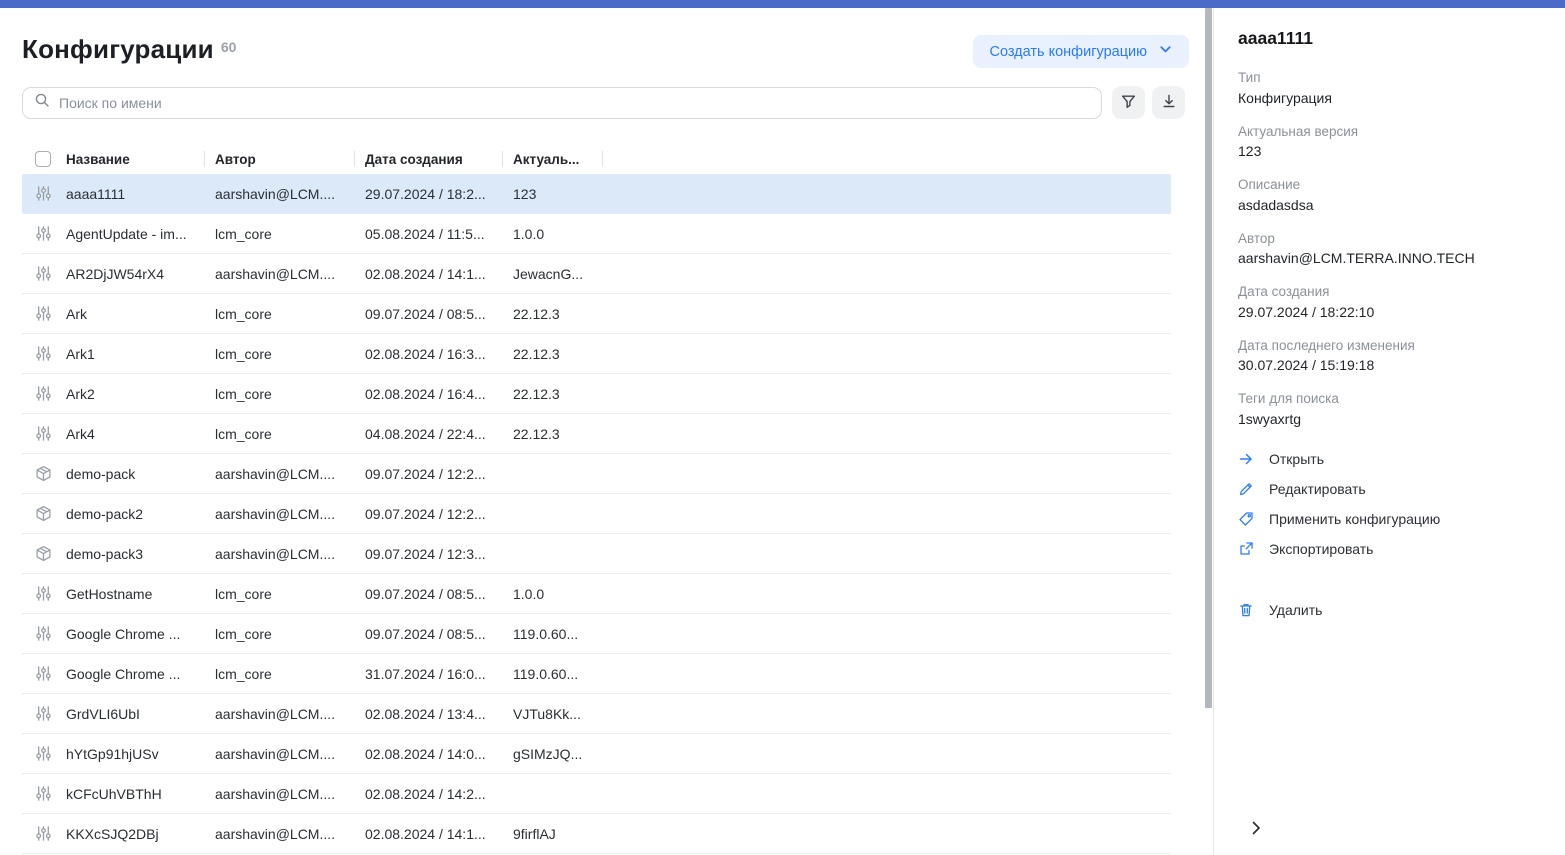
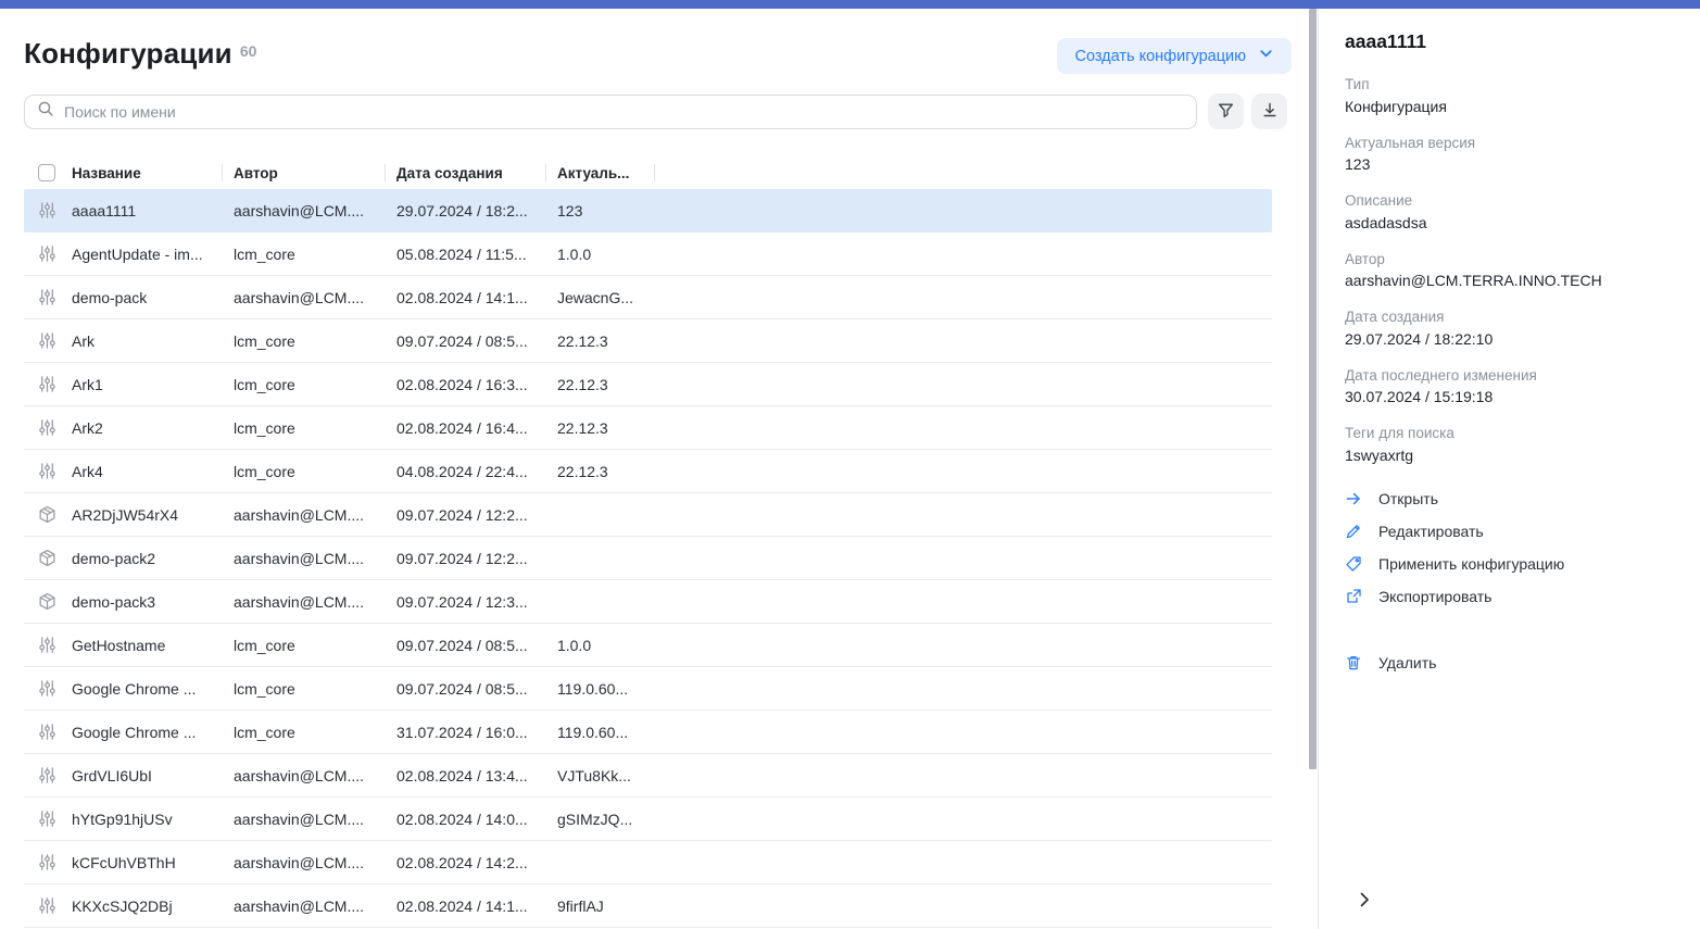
  Конфигурации 60
  Создать конфигурацию
  Поиск по имени
  Название
  Автор
  Дата создания
  Актуаль...
  aaaa1111
  aarshavin@LCM....
  29.07.2024 / 18:2...
  123
  AgentUpdate - im...
  lcm_core
  05.08.2024 / 11:5...
  1.0.0
- AR2DjJW54rX4
+ demo-pack
  aarshavin@LCM....
  02.08.2024 / 14:1...
  JewacnG...
  Ark
  lcm_core
  09.07.2024 / 08:5...
  22.12.3
  Ark1
  lcm_core
  02.08.2024 / 16:3...
  22.12.3
  Ark2
  lcm_core
  02.08.2024 / 16:4...
  22.12.3
  Ark4
  lcm_core
  04.08.2024 / 22:4...
  22.12.3
- demo-pack
+ AR2DjJW54rX4
  aarshavin@LCM....
  09.07.2024 / 12:2...
  demo-pack2
  aarshavin@LCM....
  09.07.2024 / 12:2...
  demo-pack3
  aarshavin@LCM....
  09.07.2024 / 12:3...
  GetHostname
  lcm_core
  09.07.2024 / 08:5...
  1.0.0
  Google Chrome ...
  lcm_core
  09.07.2024 / 08:5...
  119.0.60...
  Google Chrome ...
  lcm_core
  31.07.2024 / 16:0...
  119.0.60...
  GrdVLI6UbI
  aarshavin@LCM....
  02.08.2024 / 13:4...
  VJTu8Kk...
  hYtGp91hjUSv
  aarshavin@LCM....
  02.08.2024 / 14:0...
  gSIMzJQ...
  kCFcUhVBThH
  aarshavin@LCM....
  02.08.2024 / 14:2...
  KKXcSJQ2DBj
  aarshavin@LCM....
  02.08.2024 / 14:1...
  9firflAJ
  aaaa1111
  Тип
  Конфигурация
  Актуальная версия
  123
  Описание
  asdadasdsa
  Автор
  aarshavin@LCM.TERRA.INNO.TECH
  Дата создания
  29.07.2024 / 18:22:10
  Дата последнего изменения
  30.07.2024 / 15:19:18
  Теги для поиска
  1swyaxrtg
  Открыть
  Редактировать
  Применить конфигурацию
  Экспортировать
  Удалить
